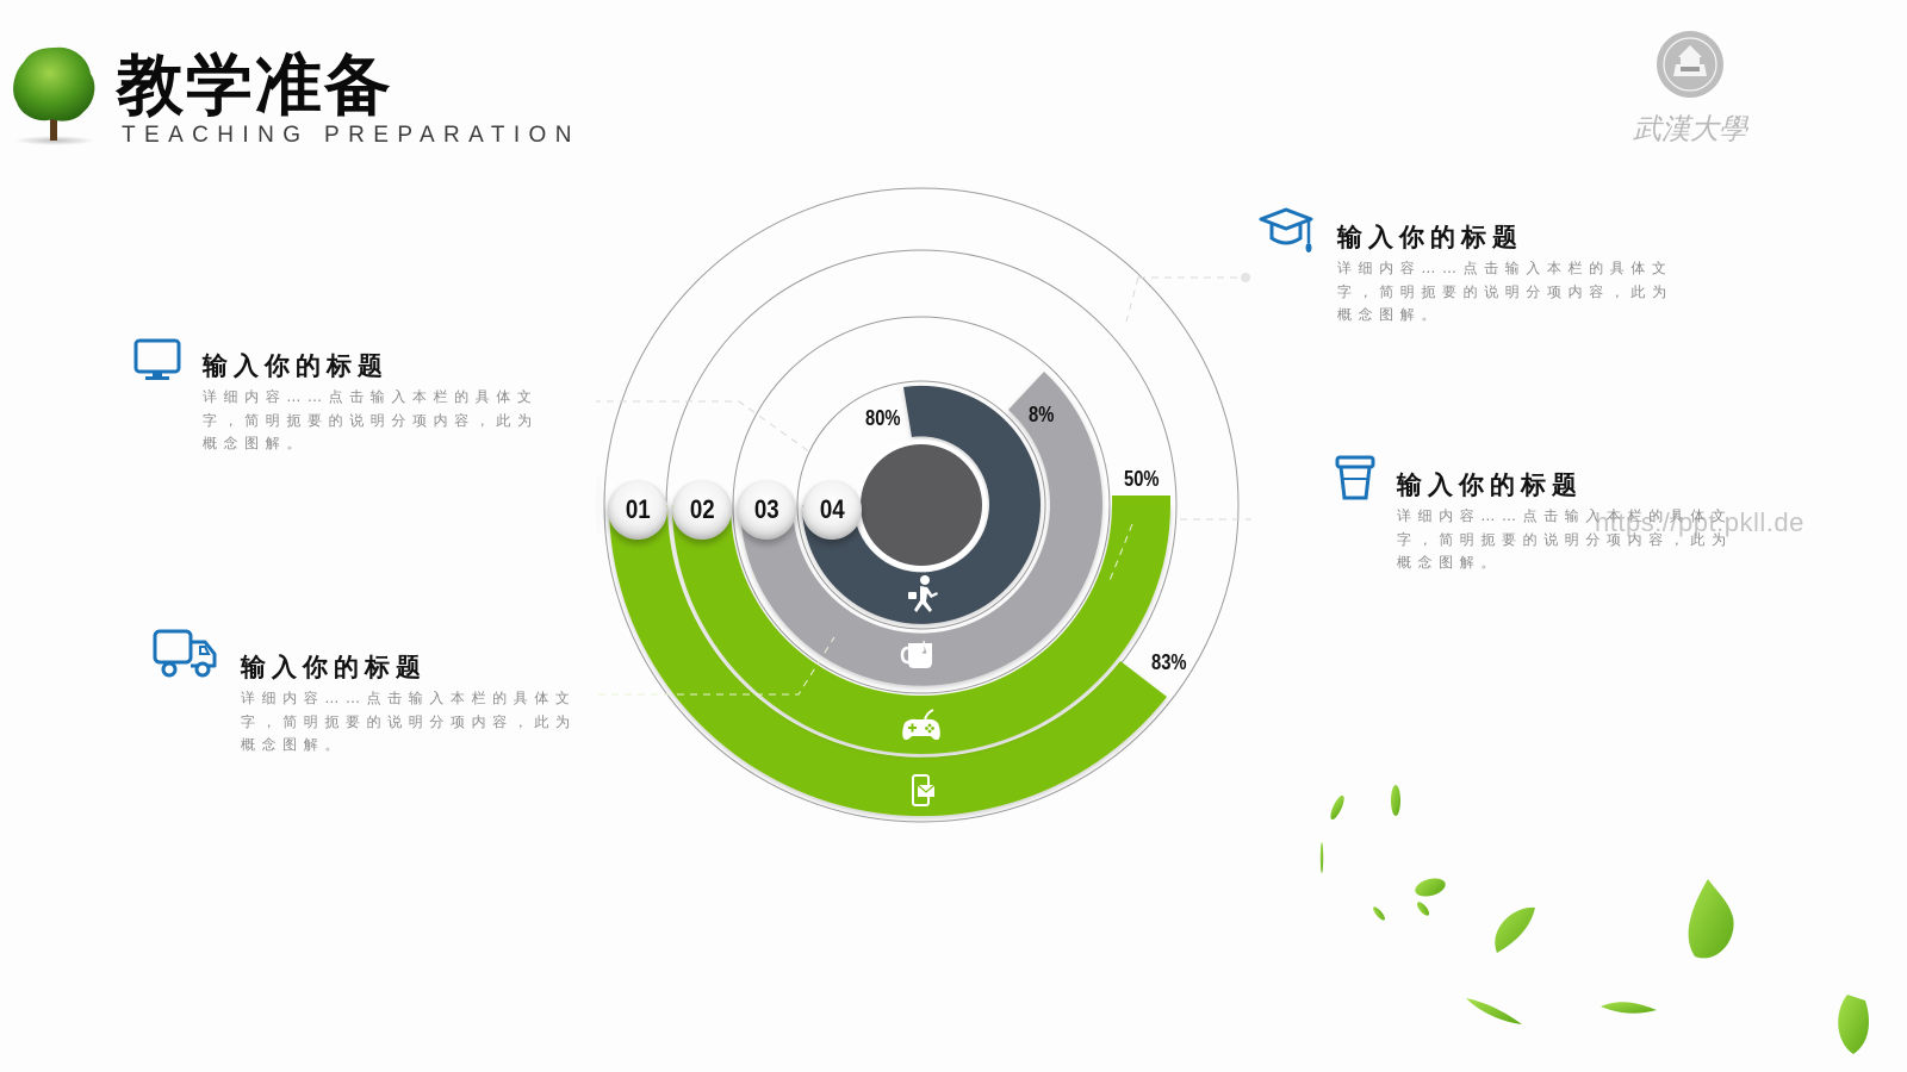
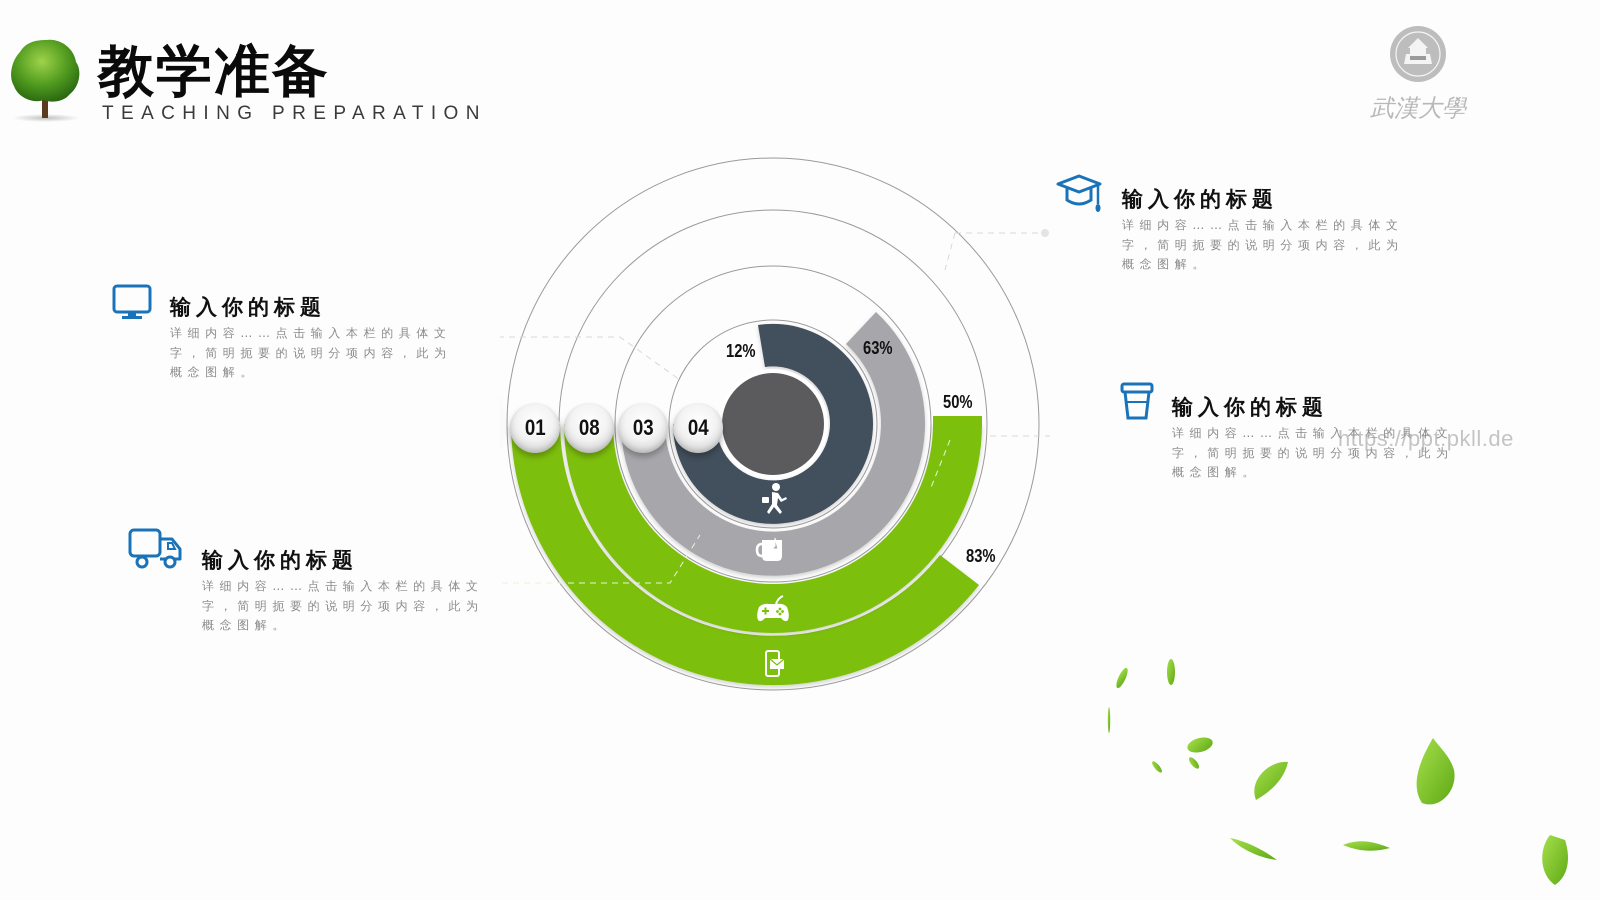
  教学准备
  TEACHING PREPARATION
  武漢大學
- 80%
+ 12%
- 8%
+ 63%
  50%
  83%
  01
- 02
+ 08
  03
  04
  输入你的标题
  详细内容……点击输入本栏的具体文字，简明扼要的说明分项内容，此为概念图解。
  输入你的标题
  详细内容……点击输入本栏的具体文字，简明扼要的说明分项内容，此为概念图解。
  输入你的标题
  详细内容……点击输入本栏的具体文字，简明扼要的说明分项内容，此为概念图解。
  输入你的标题
  详细内容……点击输入本栏的具体文字，简明扼要的说明分项内容，此为概念图解。
  https://ppt.pkll.de
